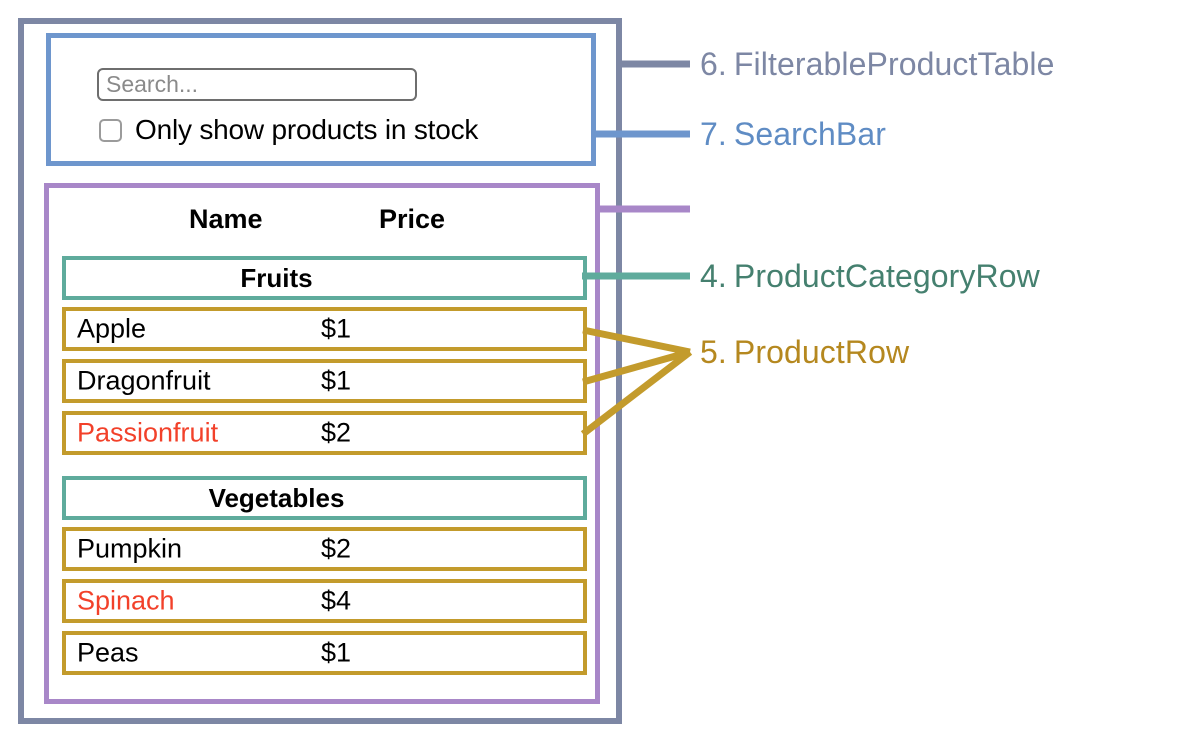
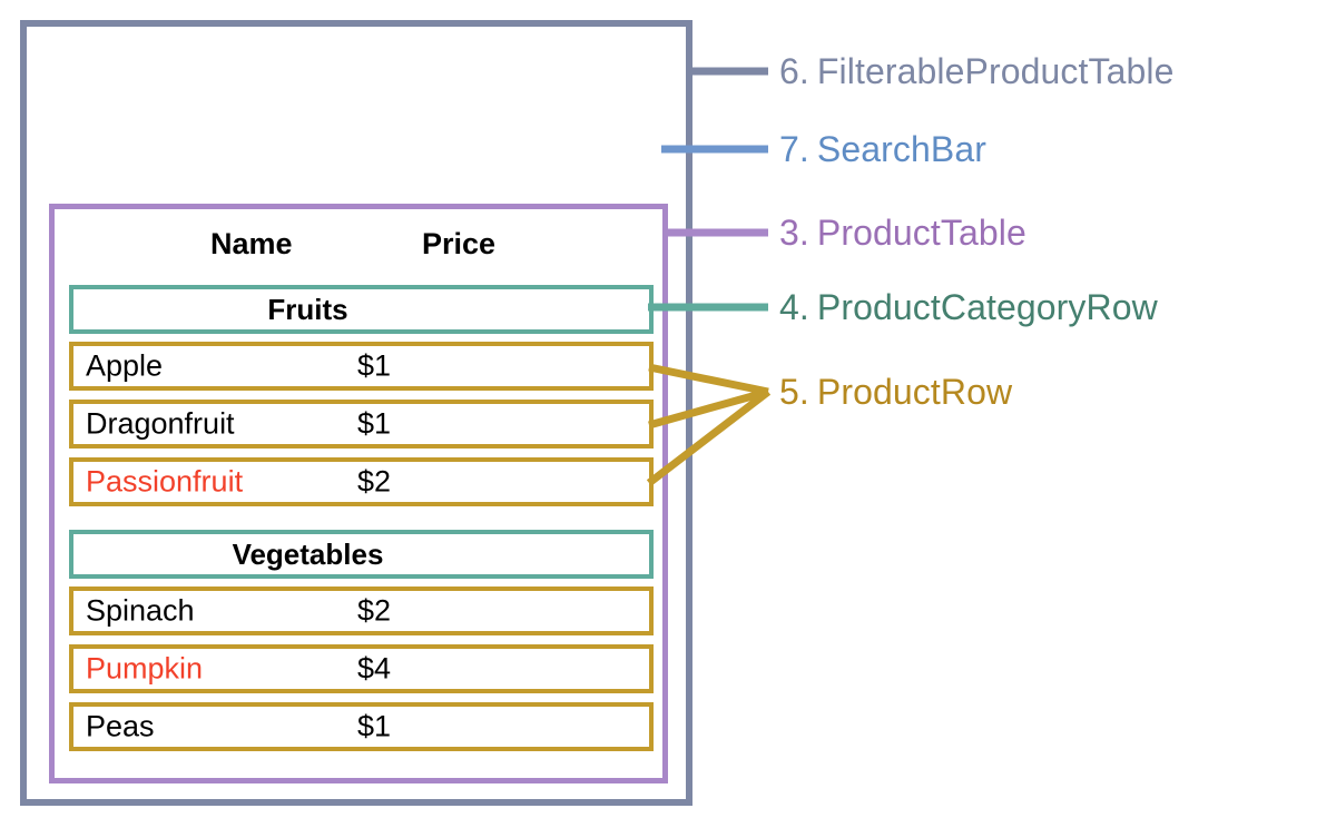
- Search...
- Only show products in stock
  Name
  Price
  Fruits
  Apple
  $1
  Dragonfruit
  $1
  Passionfruit
  $2
  Vegetables
- Pumpkin
+ Spinach
  $2
- Spinach
+ Pumpkin
  $4
  Peas
  $1
  6. FilterableProductTable
  7. SearchBar
+ 3. ProductTable
  4. ProductCategoryRow
  5. ProductRow
